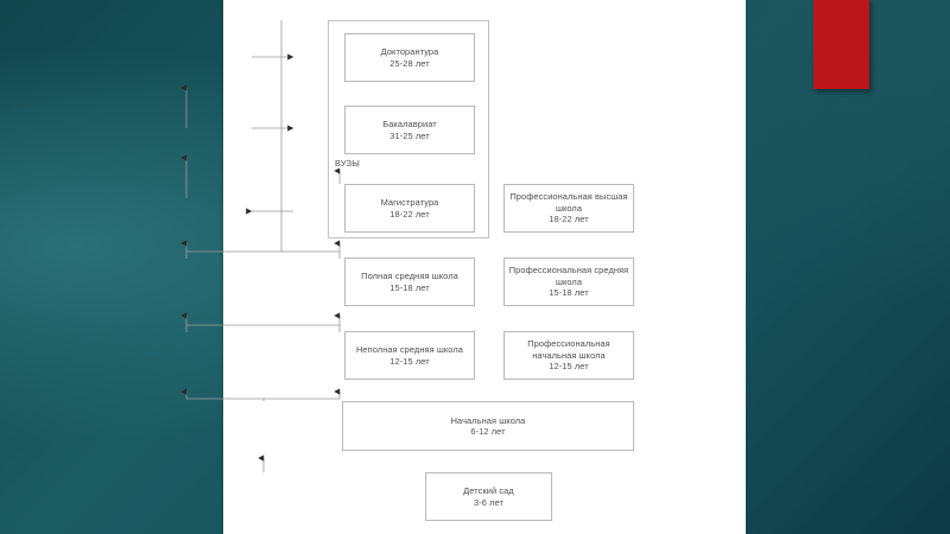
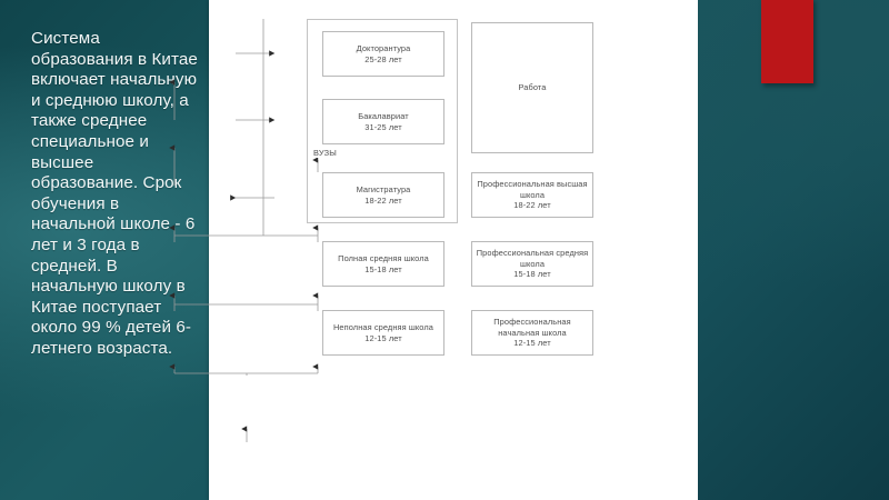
+ Система образования в Китае включает начальную и среднюю школу, а также среднее специальное и высшее образование. Срок обучения в начальной школе - 6 лет и 3 года в средней. В начальную школу в Китае поступает около 99 % детей 6-летнего возраста.
  ВУЗЫ
  Докторантура
  25-28 лет
+ Работа
  Бакалавриат
  31-25 лет
  Магистратура
  18-22 лет
  Профессиональная высшая школа
  18-22 лет
  Полная средняя школа
  15-18 лет
  Профессиональная средняя школа
  15-18 лет
  Неполная средняя школа
  12-15 лет
  Профессиональная начальная школа
  12-15 лет
- Начальная школа
- 6-12 лет
- Детский сад
- 3-6 лет
